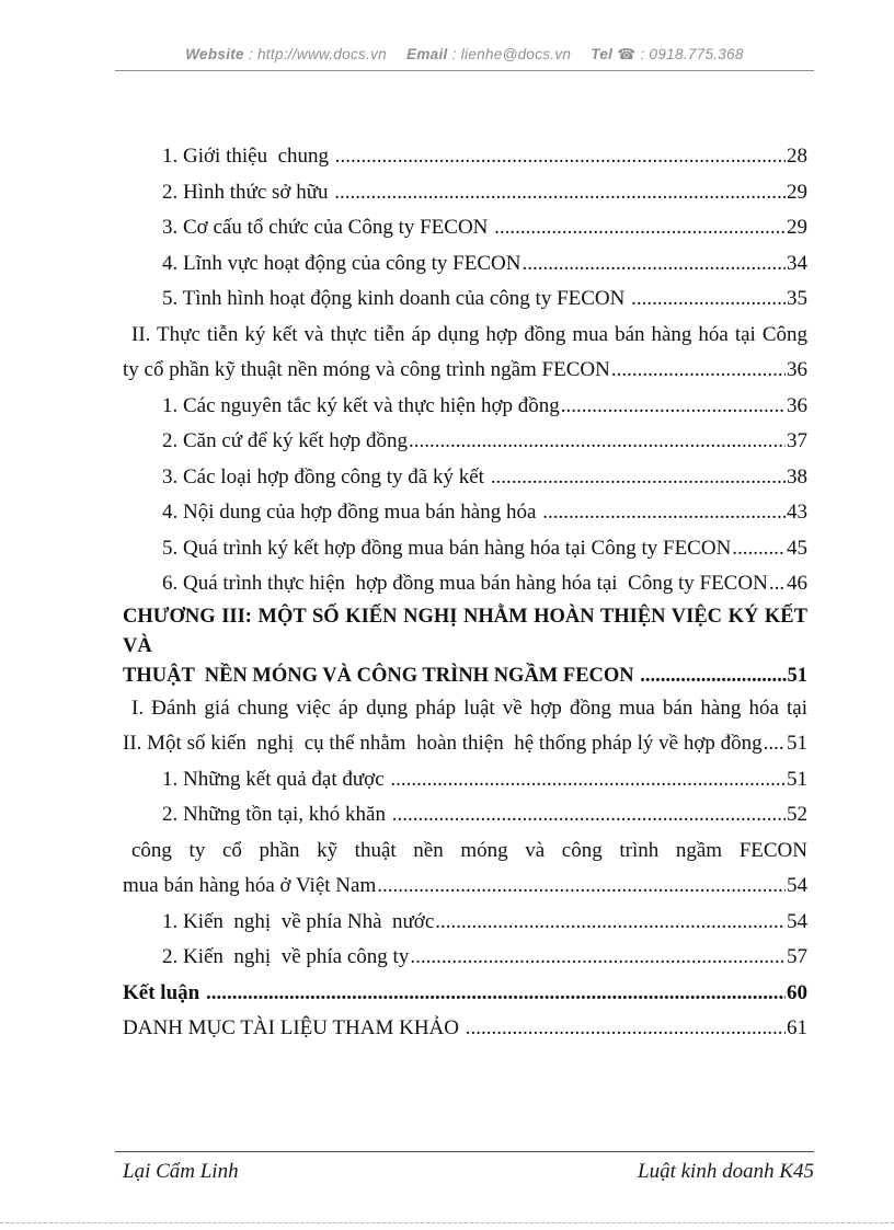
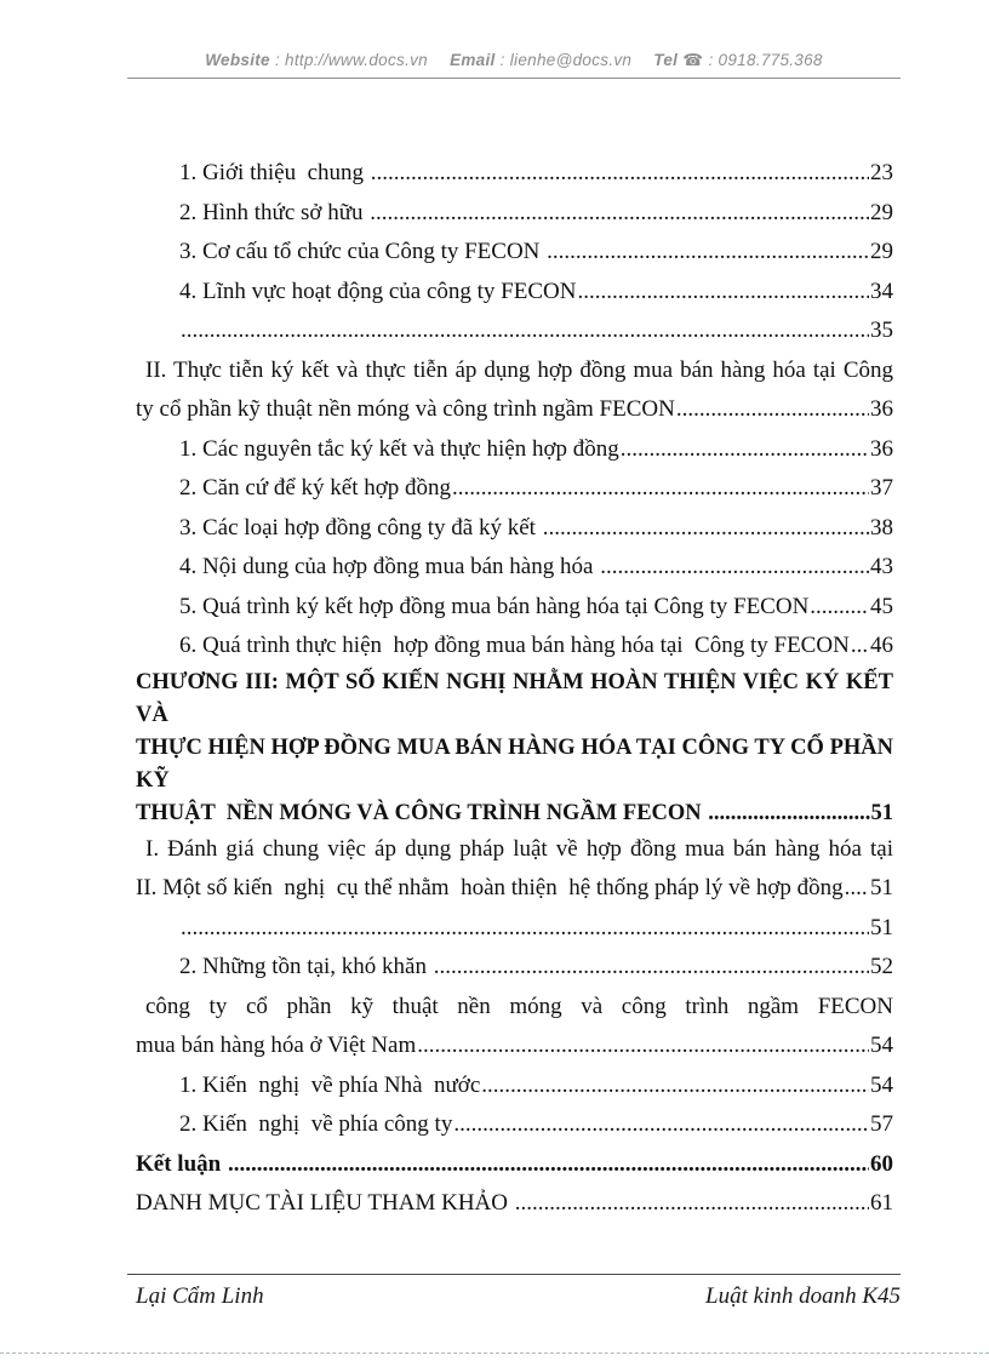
  Website : http://www.docs.vn Email : lienhe@docs.vn Tel ☎ : 0918.775.368
  1. Giới thiệu chung
- 28
+ 23
  2. Hình thức sở hữu
  29
  3. Cơ cấu tổ chức của Công ty FECON
  29
  4. Lĩnh vực hoạt động của công ty FECON
  34
- 5. Tình hình hoạt động kinh doanh của công ty FECON
  35
  II. Thực tiễn ký kết và thực tiễn áp dụng hợp đồng mua bán hàng hóa tại Công
  ty cổ phần kỹ thuật nền móng và công trình ngầm FECON
  36
  1. Các nguyên tắc ký kết và thực hiện hợp đồng
  36
  2. Căn cứ để ký kết hợp đồng
  37
  3. Các loại hợp đồng công ty đã ký kết
  38
  4. Nội dung của hợp đồng mua bán hàng hóa
  43
  5. Quá trình ký kết hợp đồng mua bán hàng hóa tại Công ty FECON
  45
  6. Quá trình thực hiện hợp đồng mua bán hàng hóa tại Công ty FECON
  46
  CHƯƠNG III: MỘT SỐ KIẾN NGHỊ NHẰM HOÀN THIỆN VIỆC KÝ KẾT VÀ
+ THỰC HIỆN HỢP ĐỒNG MUA BÁN HÀNG HÓA TẠI CÔNG TY CỔ PHẦN KỸ
  THUẬT NỀN MÓNG VÀ CÔNG TRÌNH NGẦM FECON
  51
  I. Đánh giá chung việc áp dụng pháp luật về hợp đồng mua bán hàng hóa tại
  II. Một số kiến nghị cụ thể nhằm hoàn thiện hệ thống pháp lý về hợp đồng
  51
- 1. Những kết quả đạt được
  51
  2. Những tồn tại, khó khăn
  52
  công ty cổ phần kỹ thuật nền móng và công trình ngầm FECON
  mua bán hàng hóa ở Việt Nam
  54
  1. Kiến nghị về phía Nhà nước
  54
  2. Kiến nghị về phía công ty
  57
  Kết luận
  60
  DANH MỤC TÀI LIỆU THAM KHẢO
  61
  Lại Cẩm Linh
  Luật kinh doanh K45
